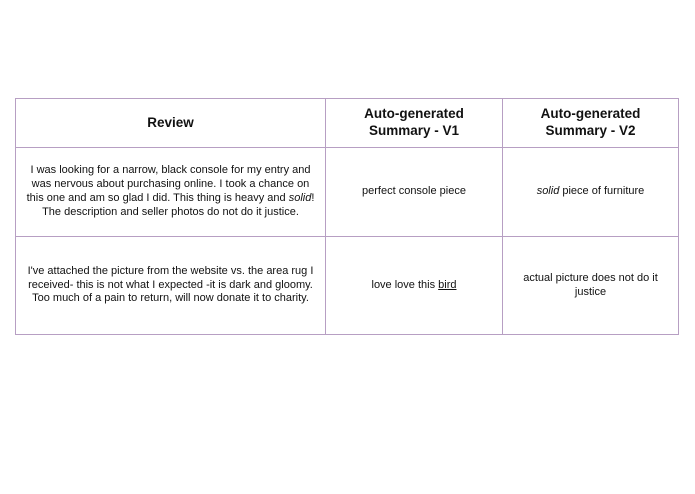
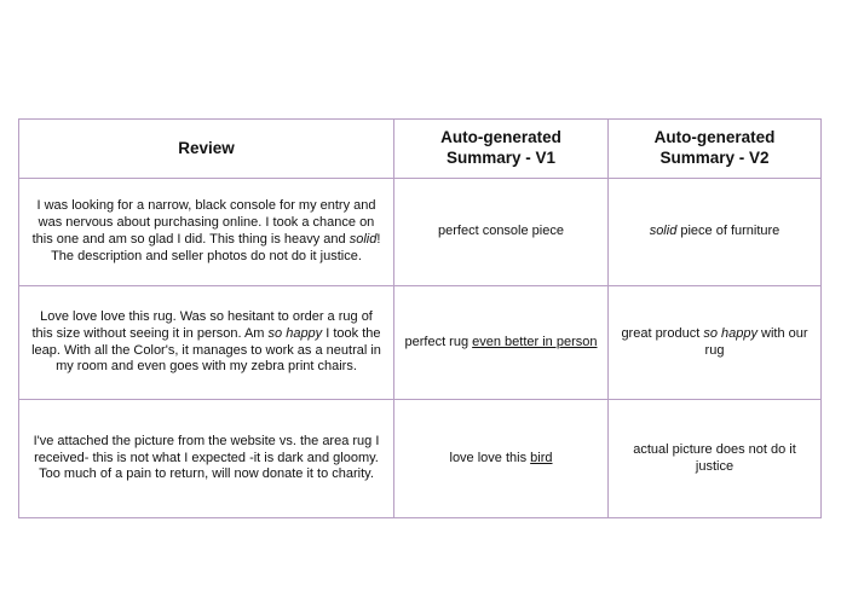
  Review	Auto-generated Summary - V1	Auto-generated Summary - V2
  I was looking for a narrow, black console for my entry and was nervous about purchasing online. I took a chance on this one and am so glad I did. This thing is heavy and solid! The description and seller photos do not do it justice.	perfect console piece	solid piece of furniture
+ Love love love this rug. Was so hesitant to order a rug of this size without seeing it in person. Am so happy I took the leap. With all the Color's, it manages to work as a neutral in my room and even goes with my zebra print chairs.	perfect rug even better in person	great product so happy with our rug
  I've attached the picture from the website vs. the area rug I received- this is not what I expected -it is dark and gloomy. Too much of a pain to return, will now donate it to charity.	love love this bird	actual picture does not do it justice
